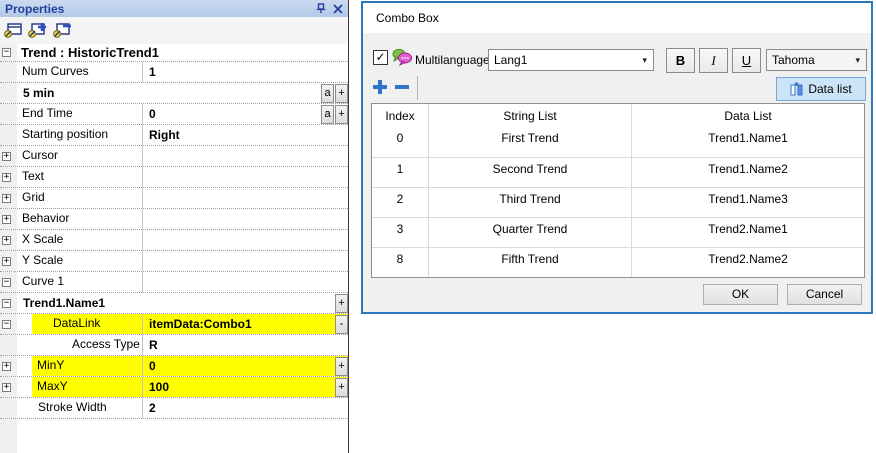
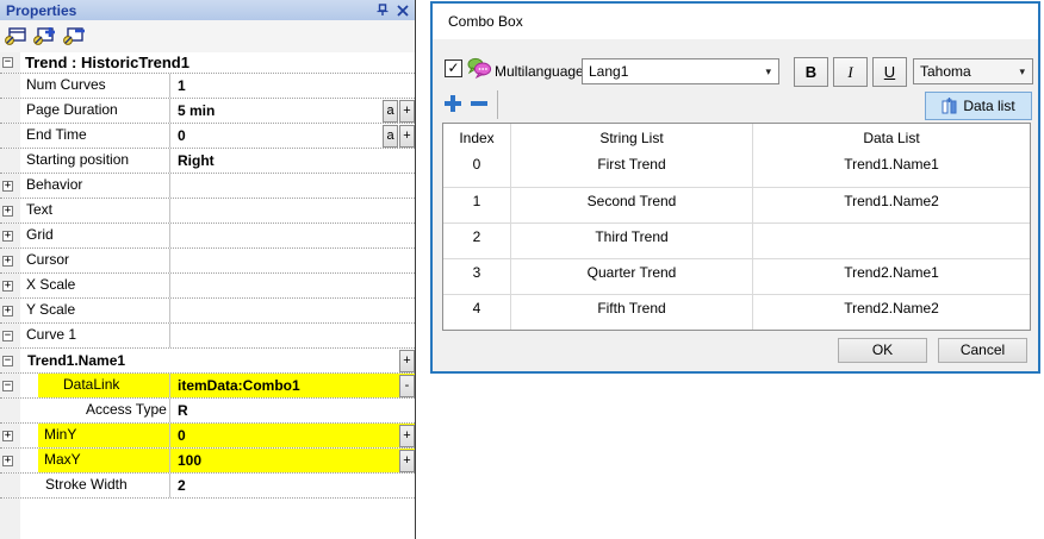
  Properties
  −
  Trend : HistoricTrend1
  Num Curves
  1
+ Page Duration
  5 min
  a
  +
  End Time
  0
  a
  +
  Starting position
  Right
  +
- Cursor
+ Behavior
  +
  Text
  +
  Grid
  +
- Behavior
+ Cursor
  +
  X Scale
  +
  Y Scale
  −
  Curve 1
  −
  Trend1.Name1
  +
  −
  DataLink
  itemData:Combo1
  -
  Access Type
  R
  +
  MinY
  0
  +
  +
  MaxY
  100
  +
  Stroke Width
  2
  Combo Box
  ✓
  Multilanguage
  Lang1
  ▾
  B
  I
  U
  Tahoma
  ▾
  Data list
  Index
  String List
  Data List
  0
  First Trend
  Trend1.Name1
  1
  Second Trend
  Trend1.Name2
  2
  Third Trend
- Trend1.Name3
  3
  Quarter Trend
  Trend2.Name1
- 8
+ 4
  Fifth Trend
  Trend2.Name2
  OK
  Cancel
